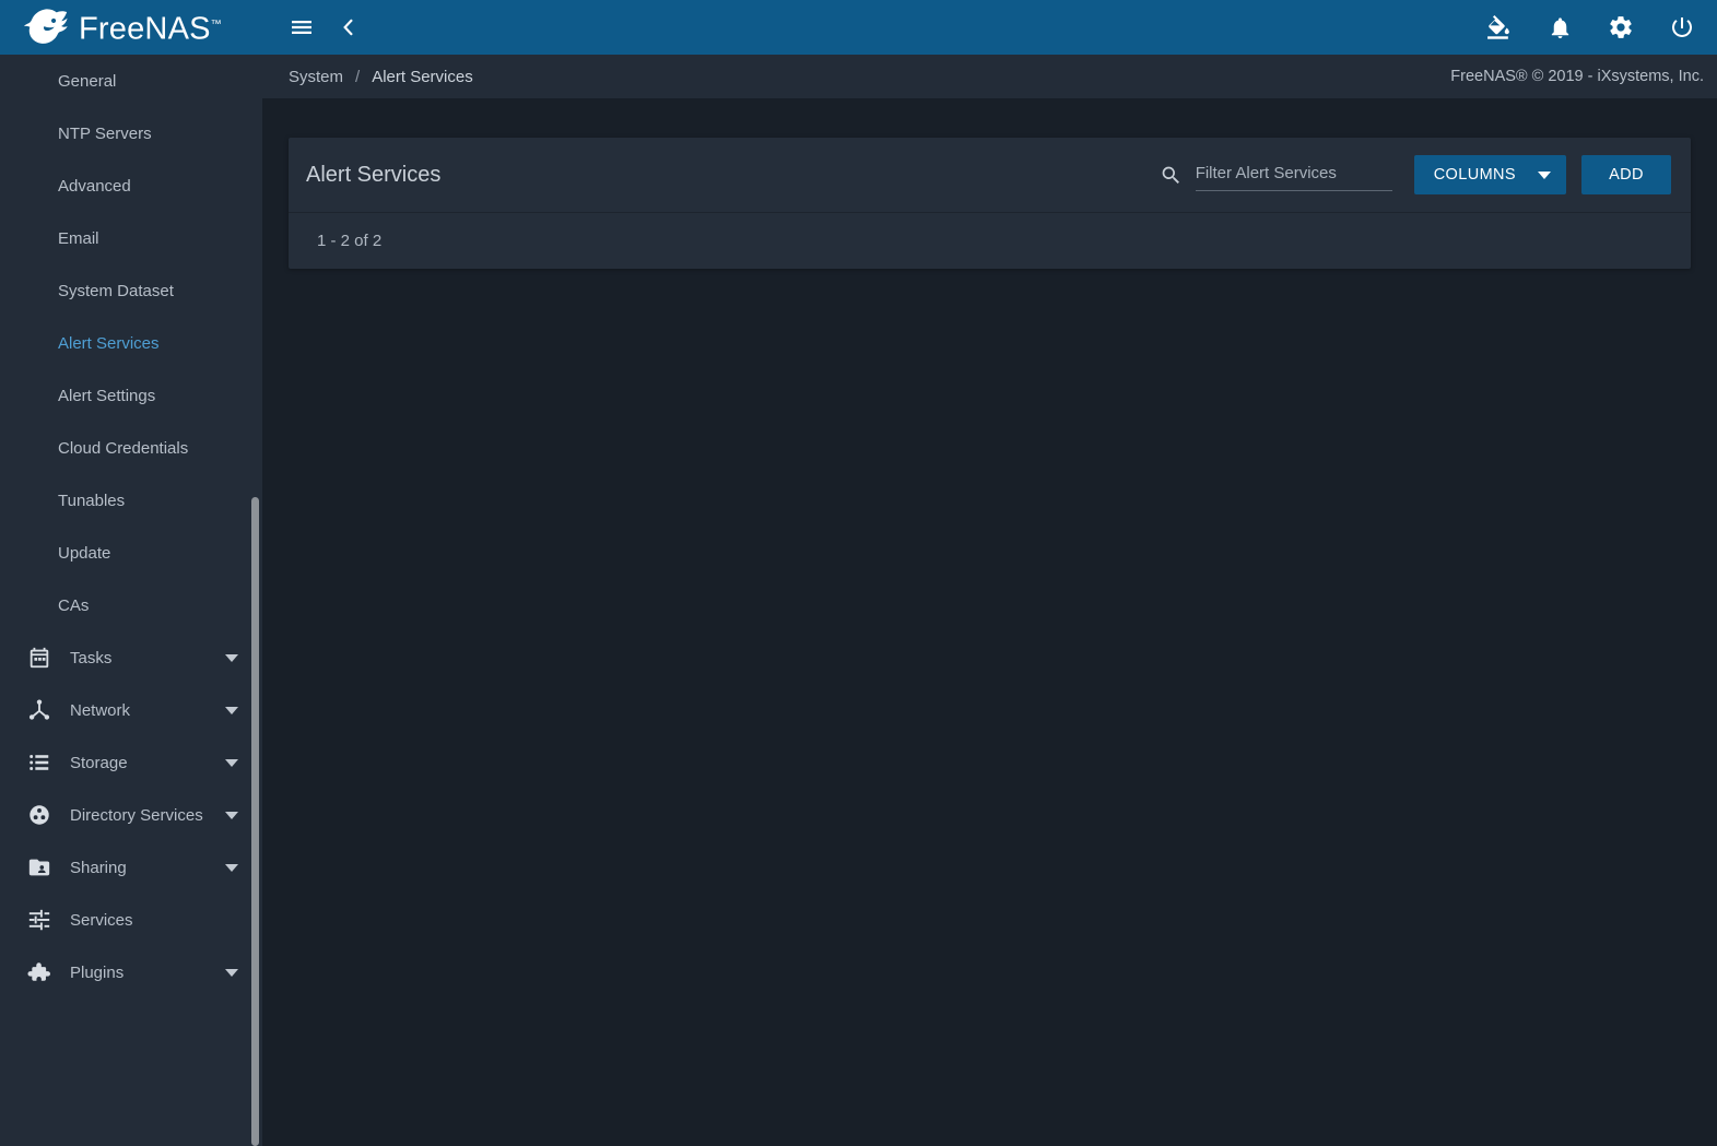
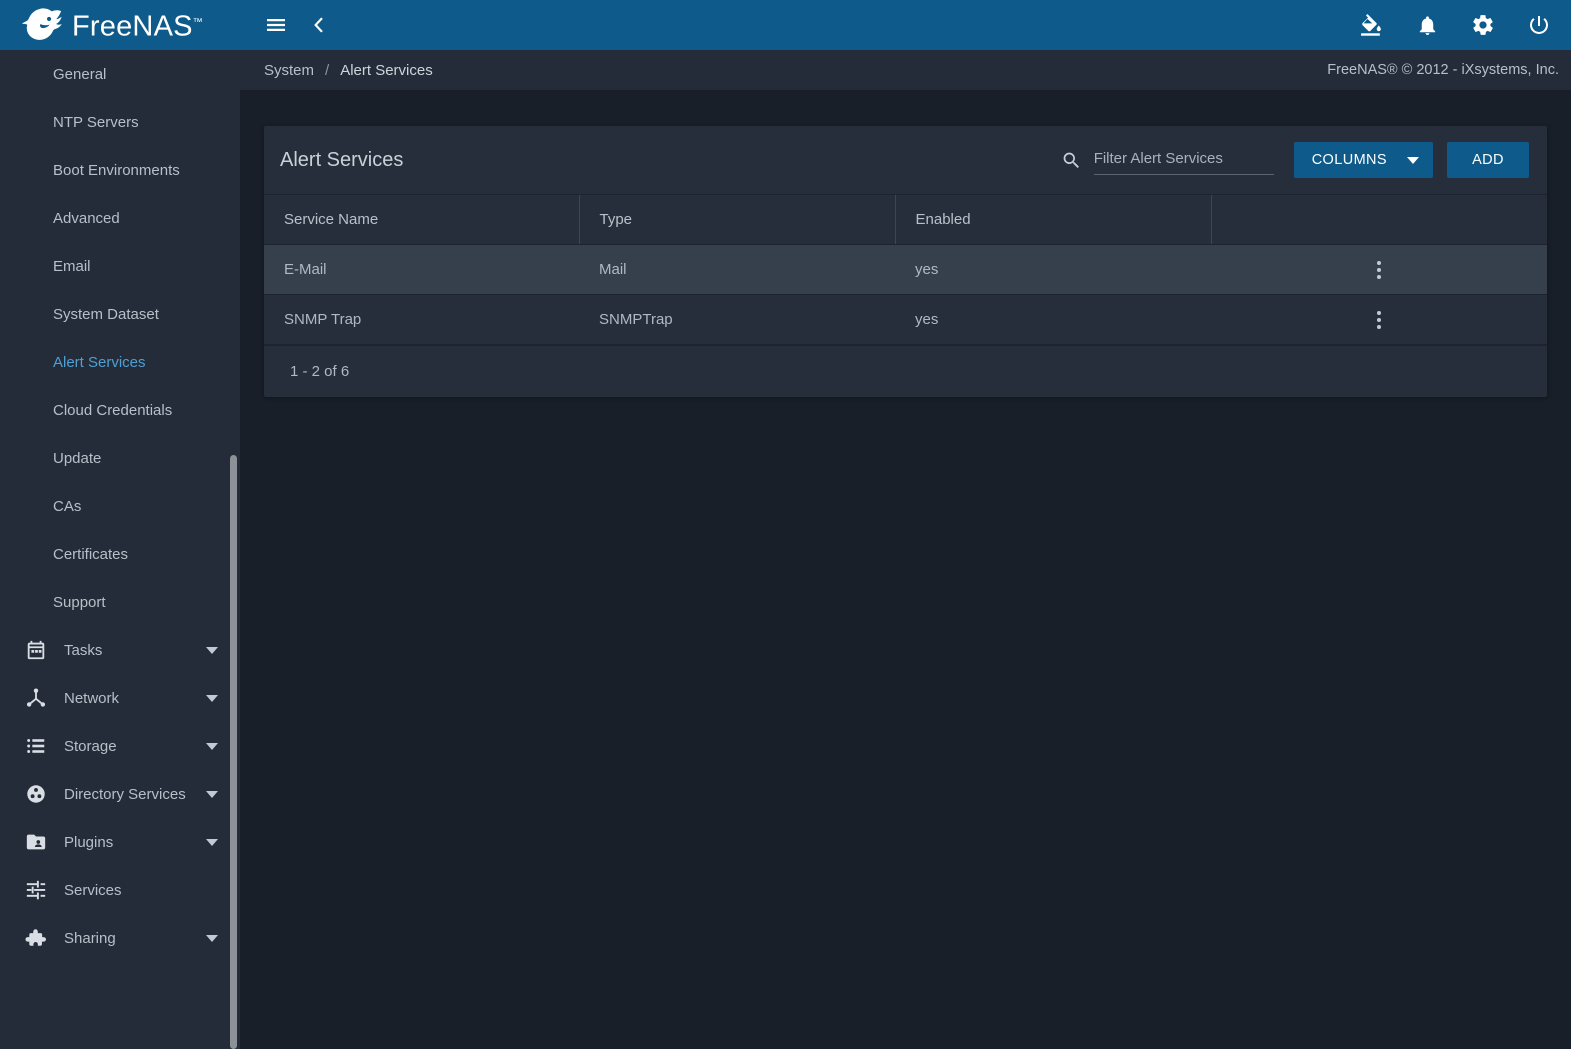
  FreeNAS™
  General
  NTP Servers
+ Boot Environments
  Advanced
  Email
  System Dataset
  Alert Services
- Alert Settings
  Cloud Credentials
- Tunables
  Update
  CAs
+ Certificates
+ Support
  Tasks
  Network
  Storage
  Directory Services
- Sharing
+ Plugins
  Services
- Plugins
+ Sharing
  System
  /
  Alert Services
- FreeNAS® © 2019 - iXsystems, Inc.
+ FreeNAS® © 2012 - iXsystems, Inc.
  Alert Services
  Filter Alert Services
  COLUMNS
  ADD
+ Service Name	Type	Enabled
+ E-Mail	Mail	yes
+ SNMP Trap	SNMPTrap	yes
- 1 - 2 of 2
+ 1 - 2 of 6
